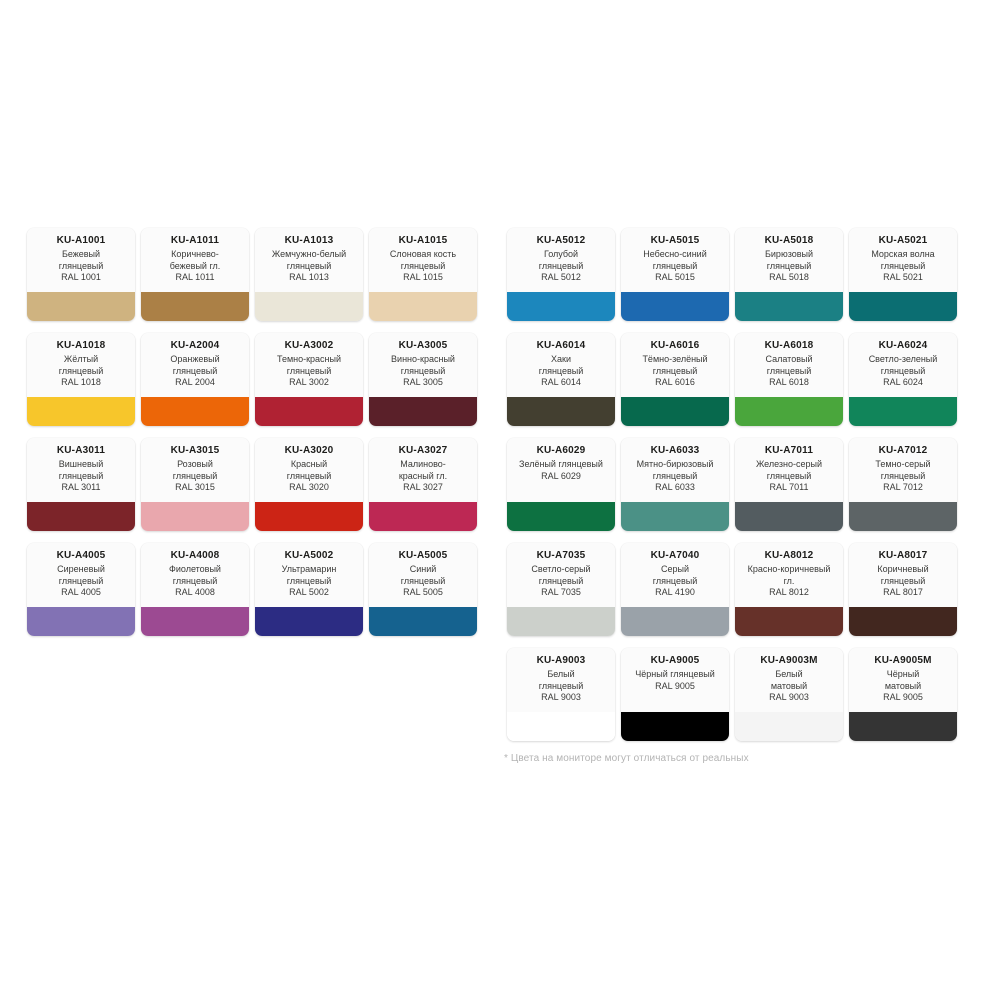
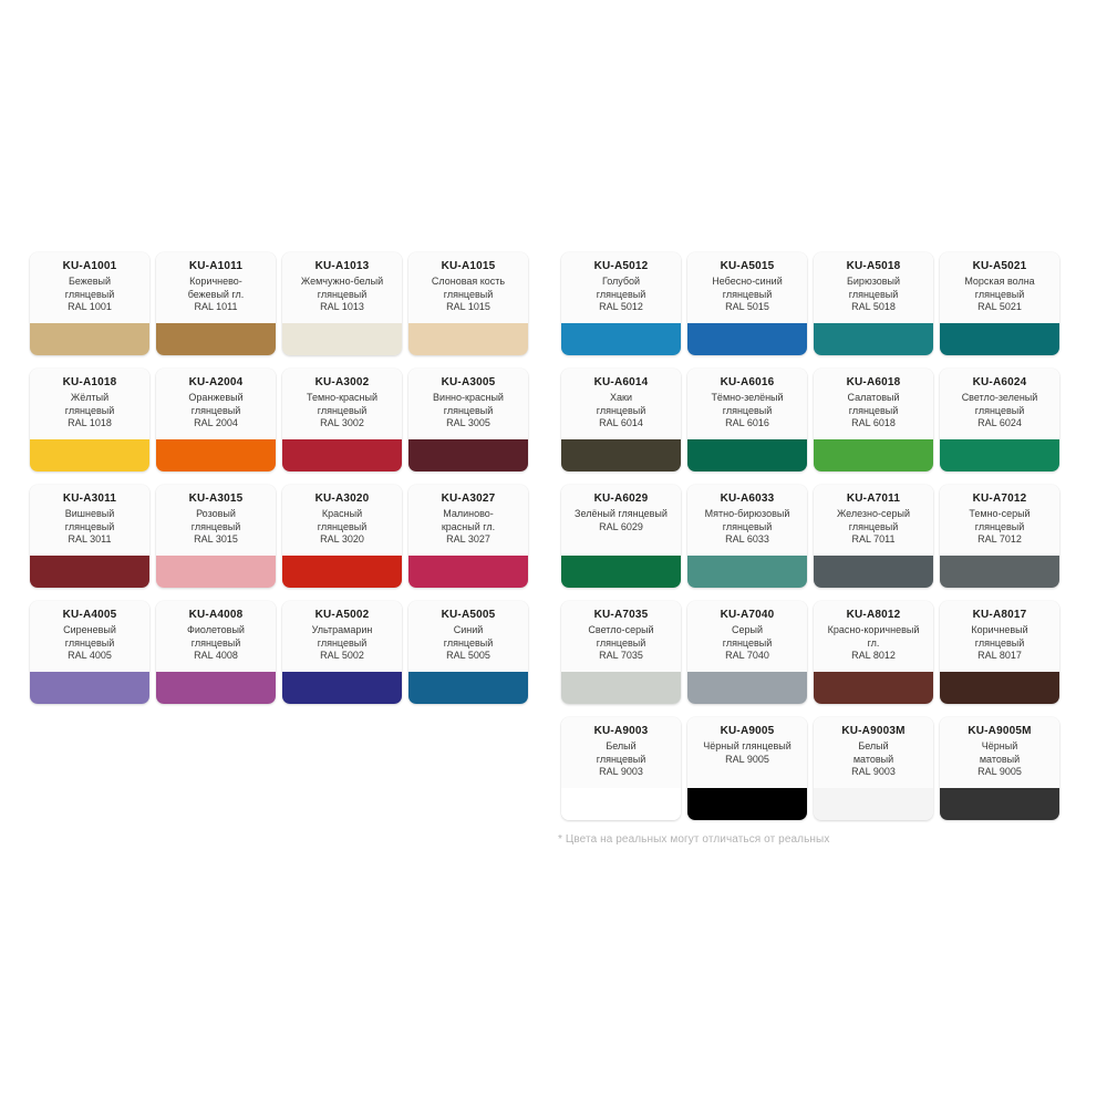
  KU-A1001
  Бежевый
  глянцевый
  RAL 1001
  KU-A1011
  Коричнево-
  бежевый гл.
  RAL 1011
  KU-A1013
  Жемчужно-белый
  глянцевый
  RAL 1013
  KU-A1015
  Слоновая кость
  глянцевый
  RAL 1015
  KU-A1018
  Жёлтый
  глянцевый
  RAL 1018
  KU-A2004
  Оранжевый
  глянцевый
  RAL 2004
  KU-A3002
  Темно-красный
  глянцевый
  RAL 3002
  KU-A3005
  Винно-красный
  глянцевый
  RAL 3005
  KU-A3011
  Вишневый
  глянцевый
  RAL 3011
  KU-A3015
  Розовый
  глянцевый
  RAL 3015
  KU-A3020
  Красный
  глянцевый
  RAL 3020
  KU-A3027
  Малиново-
  красный гл.
  RAL 3027
  KU-A4005
  Сиреневый
  глянцевый
  RAL 4005
  KU-A4008
  Фиолетовый
  глянцевый
  RAL 4008
  KU-A5002
  Ультрамарин
  глянцевый
  RAL 5002
  KU-A5005
  Синий
  глянцевый
  RAL 5005
  KU-A5012
  Голубой
  глянцевый
  RAL 5012
  KU-A5015
  Небесно-синий
  глянцевый
  RAL 5015
  KU-A5018
  Бирюзовый
  глянцевый
  RAL 5018
  KU-A5021
  Морская волна
  глянцевый
  RAL 5021
  KU-A6014
  Хаки
  глянцевый
  RAL 6014
  KU-A6016
  Тёмно-зелёный
  глянцевый
  RAL 6016
  KU-A6018
  Салатовый
  глянцевый
  RAL 6018
  KU-A6024
  Светло-зеленый
  глянцевый
  RAL 6024
  KU-A6029
  Зелёный глянцевый
  RAL 6029
  KU-A6033
  Мятно-бирюзовый
  глянцевый
  RAL 6033
  KU-A7011
  Железно-серый
  глянцевый
  RAL 7011
  KU-A7012
  Темно-серый
  глянцевый
  RAL 7012
  KU-A7035
  Светло-серый
  глянцевый
  RAL 7035
  KU-A7040
  Серый
  глянцевый
- RAL 4190
+ RAL 7040
  KU-A8012
  Красно-коричневый
  гл.
  RAL 8012
  KU-A8017
  Коричневый
  глянцевый
  RAL 8017
  KU-A9003
  Белый
  глянцевый
  RAL 9003
  KU-A9005
  Чёрный глянцевый
  RAL 9005
  KU-A9003M
  Белый
  матовый
  RAL 9003
  KU-A9005M
  Чёрный
  матовый
  RAL 9005
- * Цвета на мониторе могут отличаться от реальных
+ * Цвета на реальных могут отличаться от реальных
